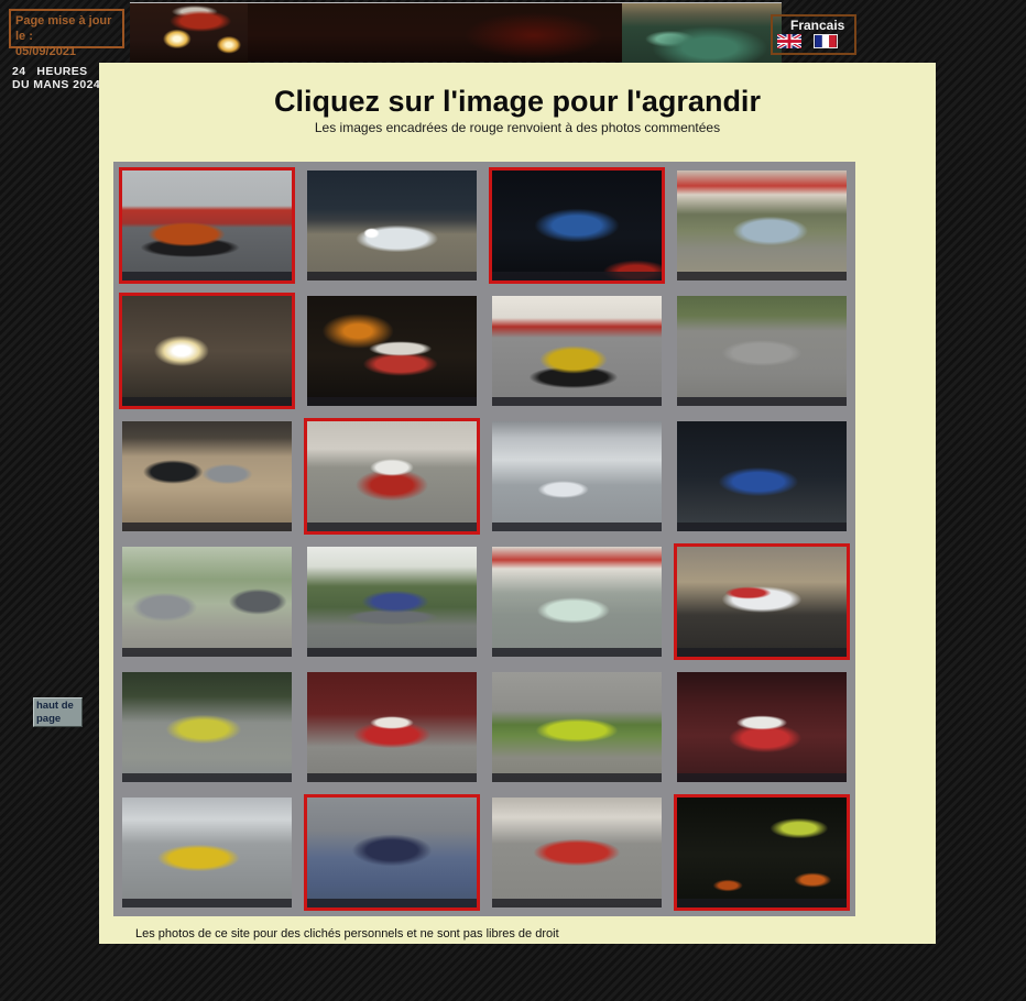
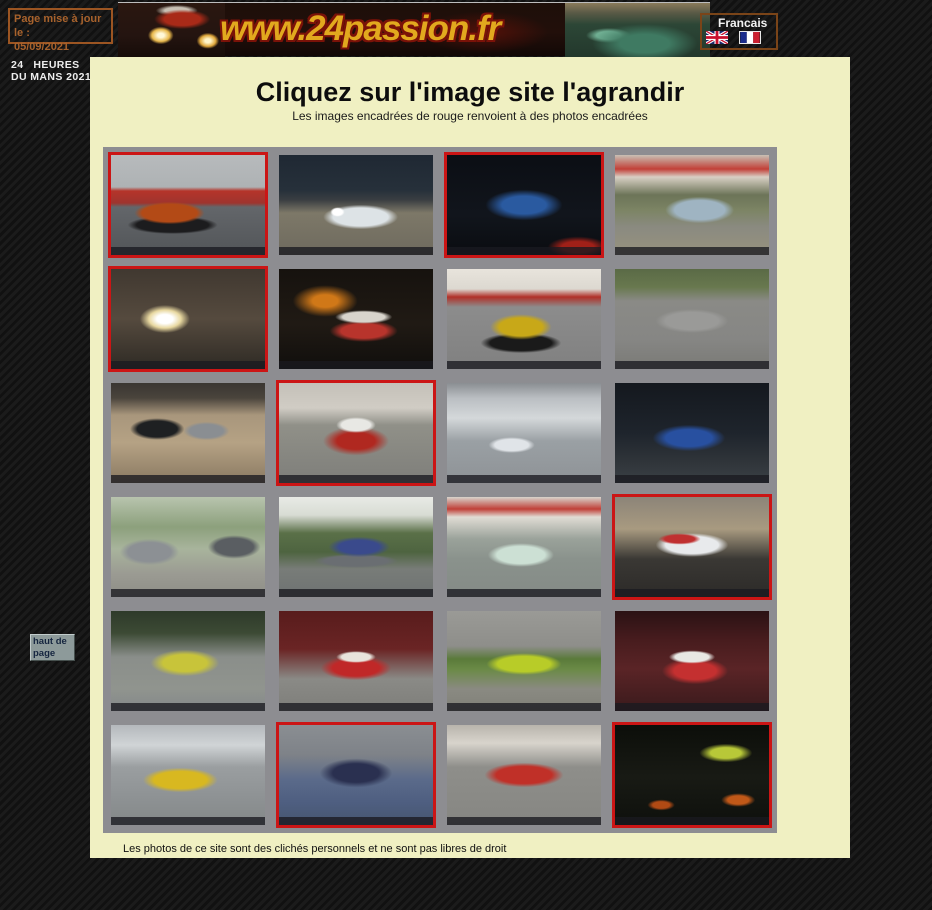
  Page mise à jour le :
  05/09/2021
+ www.24passion.fr
  Francais
- 24 HEURES DU MANS 2024
+ 24 HEURES DU MANS 2021
  haut de page
- Cliquez sur l'image pour l'agrandir
+ Cliquez sur l'image site l'agrandir
- Les images encadrées de rouge renvoient à des photos commentées
+ Les images encadrées de rouge renvoient à des photos encadrées
- Les photos de ce site pour des clichés personnels et ne sont pas libres de droit
+ Les photos de ce site sont des clichés personnels et ne sont pas libres de droit
